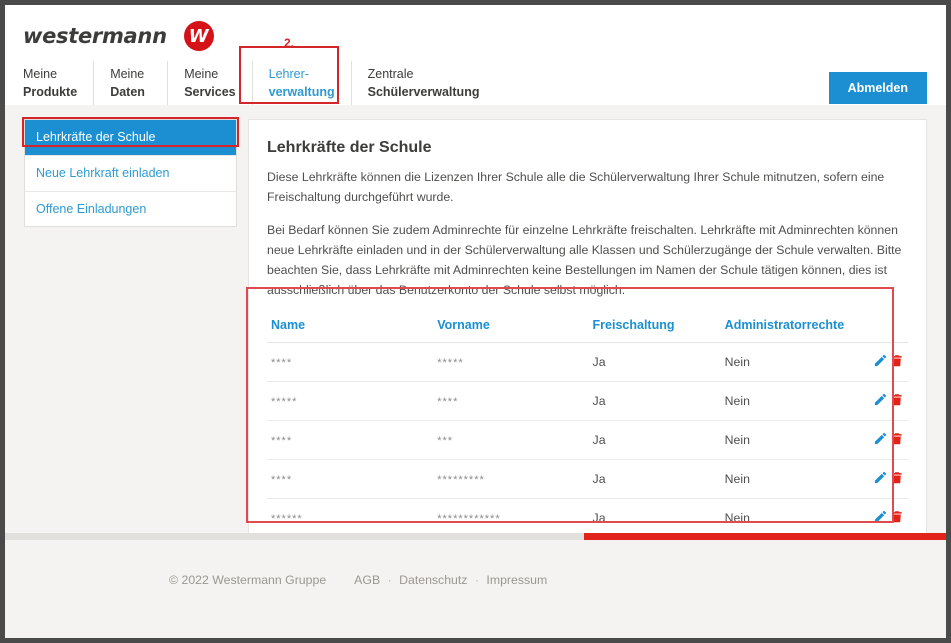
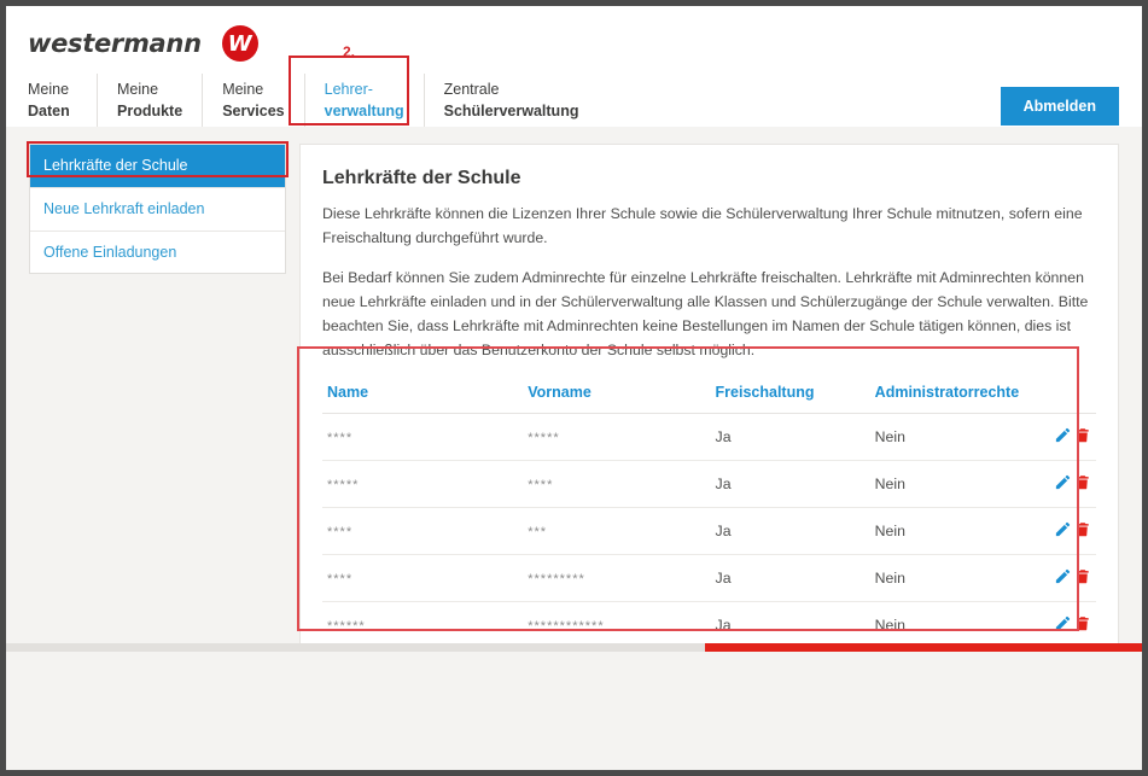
  westermann
  W
  2.
  Meine
- Produkte
+ Daten
  Meine
- Daten
+ Produkte
  Meine
  Services
  Lehrer-
  verwaltung
  Zentrale
  Schülerverwaltung
  Abmelden
  Lehrkräfte der Schule
  Neue Lehrkraft einladen
  Offene Einladungen
  Lehrkräfte der Schule
- Diese Lehrkräfte können die Lizenzen Ihrer Schule alle die Schülerverwaltung Ihrer Schule mitnutzen, sofern eine Freischaltung durchgeführt wurde.
+ Diese Lehrkräfte können die Lizenzen Ihrer Schule sowie die Schülerverwaltung Ihrer Schule mitnutzen, sofern eine Freischaltung durchgeführt wurde.
  Bei Bedarf können Sie zudem Adminrechte für einzelne Lehrkräfte freischalten. Lehrkräfte mit Adminrechten können neue Lehrkräfte einladen und in der Schülerverwaltung alle Klassen und Schülerzugänge der Schule verwalten. Bitte beachten Sie, dass Lehrkräfte mit Adminrechten keine Bestellungen im Namen der Schule tätigen können, dies ist ausschließlich über das Benutzerkonto der Schule selbst möglich.
  Name	Vorname	Freischaltung	Administratorrechte
  ****	*****	Ja	Nein
  *****	****	Ja	Nein
  ****	***	Ja	Nein
  ****	*********	Ja	Nein
  ******	************	Ja	Nein
- © 2022 Westermann Gruppe
- AGB · Datenschutz · Impressum
